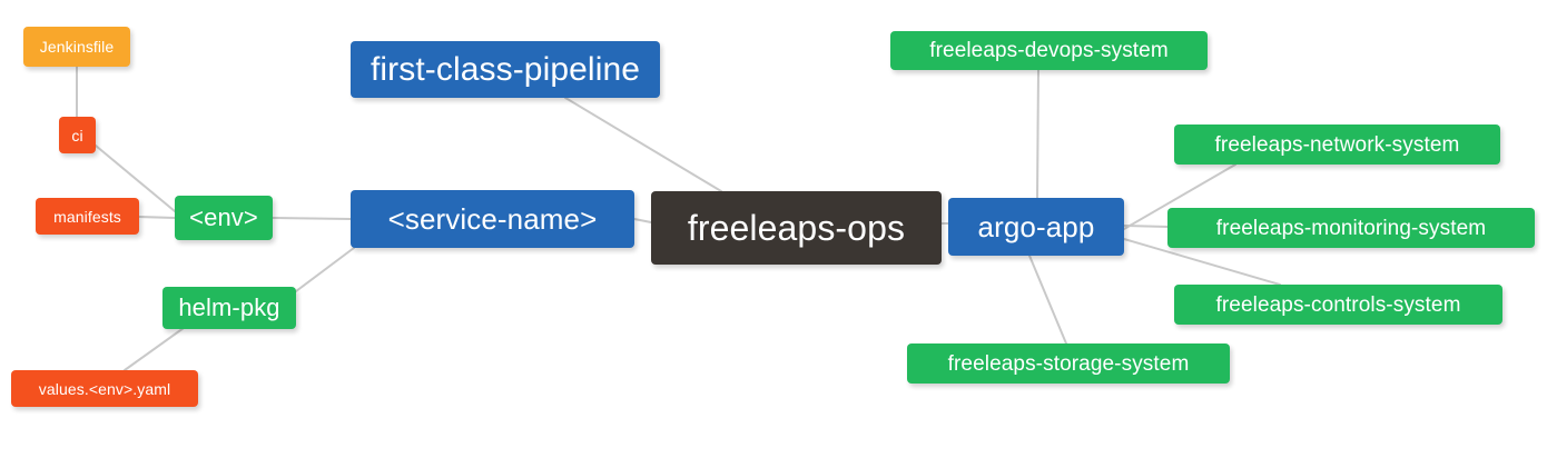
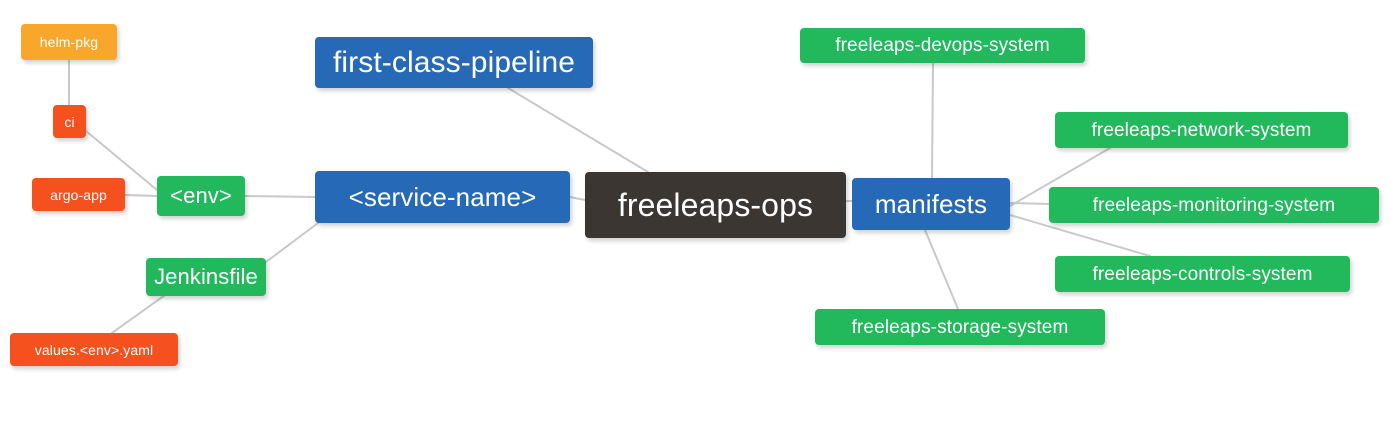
- Jenkinsfile
+ helm-pkg
  ci
- manifests
+ argo-app
  <env>
- helm-pkg
+ Jenkinsfile
  values.<env>.yaml
  first-class-pipeline
  <service-name>
  freeleaps-ops
- argo-app
+ manifests
  freeleaps-devops-system
  freeleaps-network-system
  freeleaps-monitoring-system
  freeleaps-controls-system
  freeleaps-storage-system
